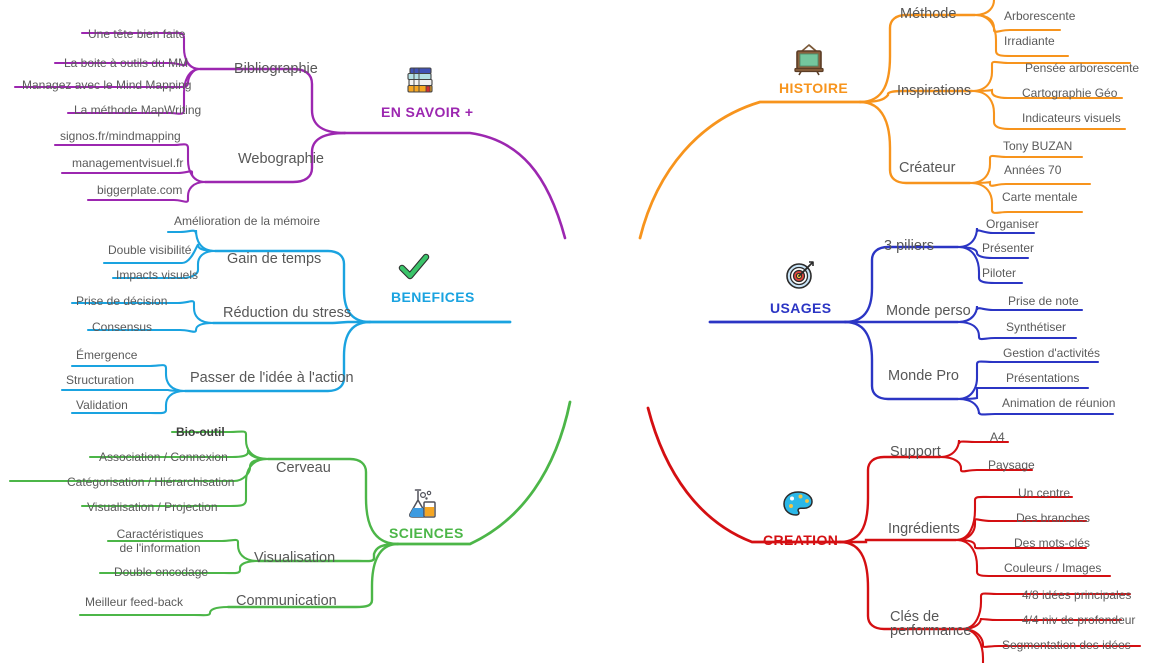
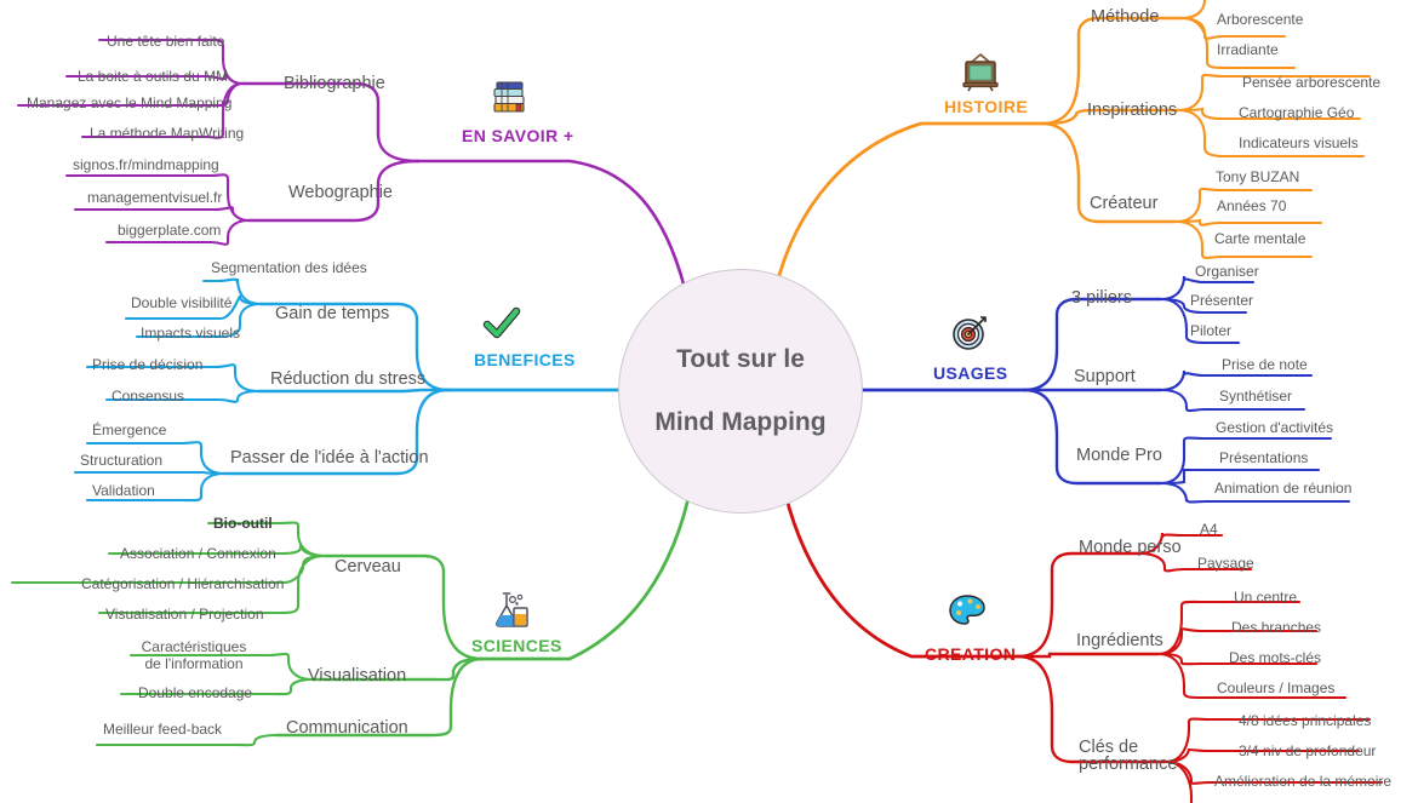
+ Tout sur le
+ Mind Mapping
  EN SAVOIR +
  BENEFICES
  SCIENCES
  HISTOIRE
  USAGES
  CREATION
  Bibliographie
  Webographie
  Une tête bien faite
  La boite à outils du MM
  Managez avec le Mind Mapping
  La méthode MapWriting
  signos.fr/mindmapping
  managementvisuel.fr
  biggerplate.com
  Gain de temps
  Réduction du stress
  Passer de l'idée à l'action
- Amélioration de la mémoire
+ Segmentation des idées
  Double visibilité
  Impacts visuels
  Prise de décision
  Consensus
  Émergence
  Structuration
  Validation
  Cerveau
  Visualisation
  Communication
  Bio-outil
  Association / Connexion
  Catégorisation / Hiérarchisation
  Visualisation / Projection
  Caractéristiques de l'information
  Double encodage
  Meilleur feed-back
  Méthode
  Inspirations
  Créateur
  Arborescente
  Irradiante
  Pensée arborescente
  Cartographie Géo
  Indicateurs visuels
  Tony BUZAN
  Années 70
  Carte mentale
  3 piliers
- Monde perso
+ Support
  Monde Pro
  Organiser
  Présenter
  Piloter
  Prise de note
  Synthétiser
  Gestion d'activités
  Présentations
  Animation de réunion
- Support
+ Monde perso
  Ingrédients
  Clés de performance
  A4
  Paysage
  Un centre
  Des branches
  Des mots-clés
  Couleurs / Images
  4/8 idées principales
- 4/4 niv de profondeur
+ 3/4 niv de profondeur
- Segmentation des idées
+ Amélioration de la mémoire
